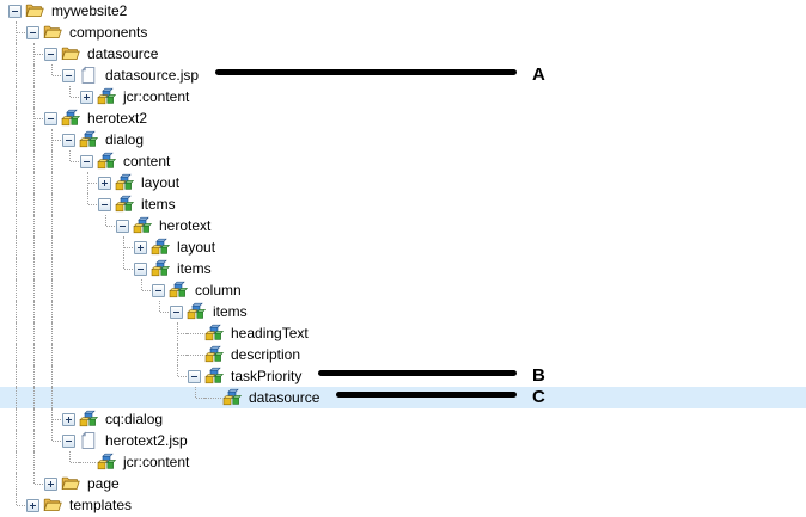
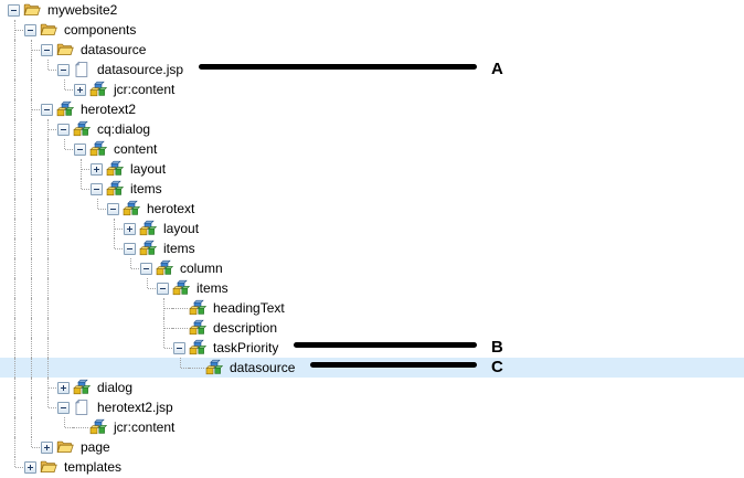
  mywebsite2
  components
  datasource
  datasource.jsp
  A
  jcr:content
  herotext2
- dialog
+ cq:dialog
  content
  layout
  items
  herotext
  layout
  items
  column
  items
  headingText
  description
  taskPriority
  B
  datasource
  C
- cq:dialog
+ dialog
  herotext2.jsp
  jcr:content
  page
  templates
